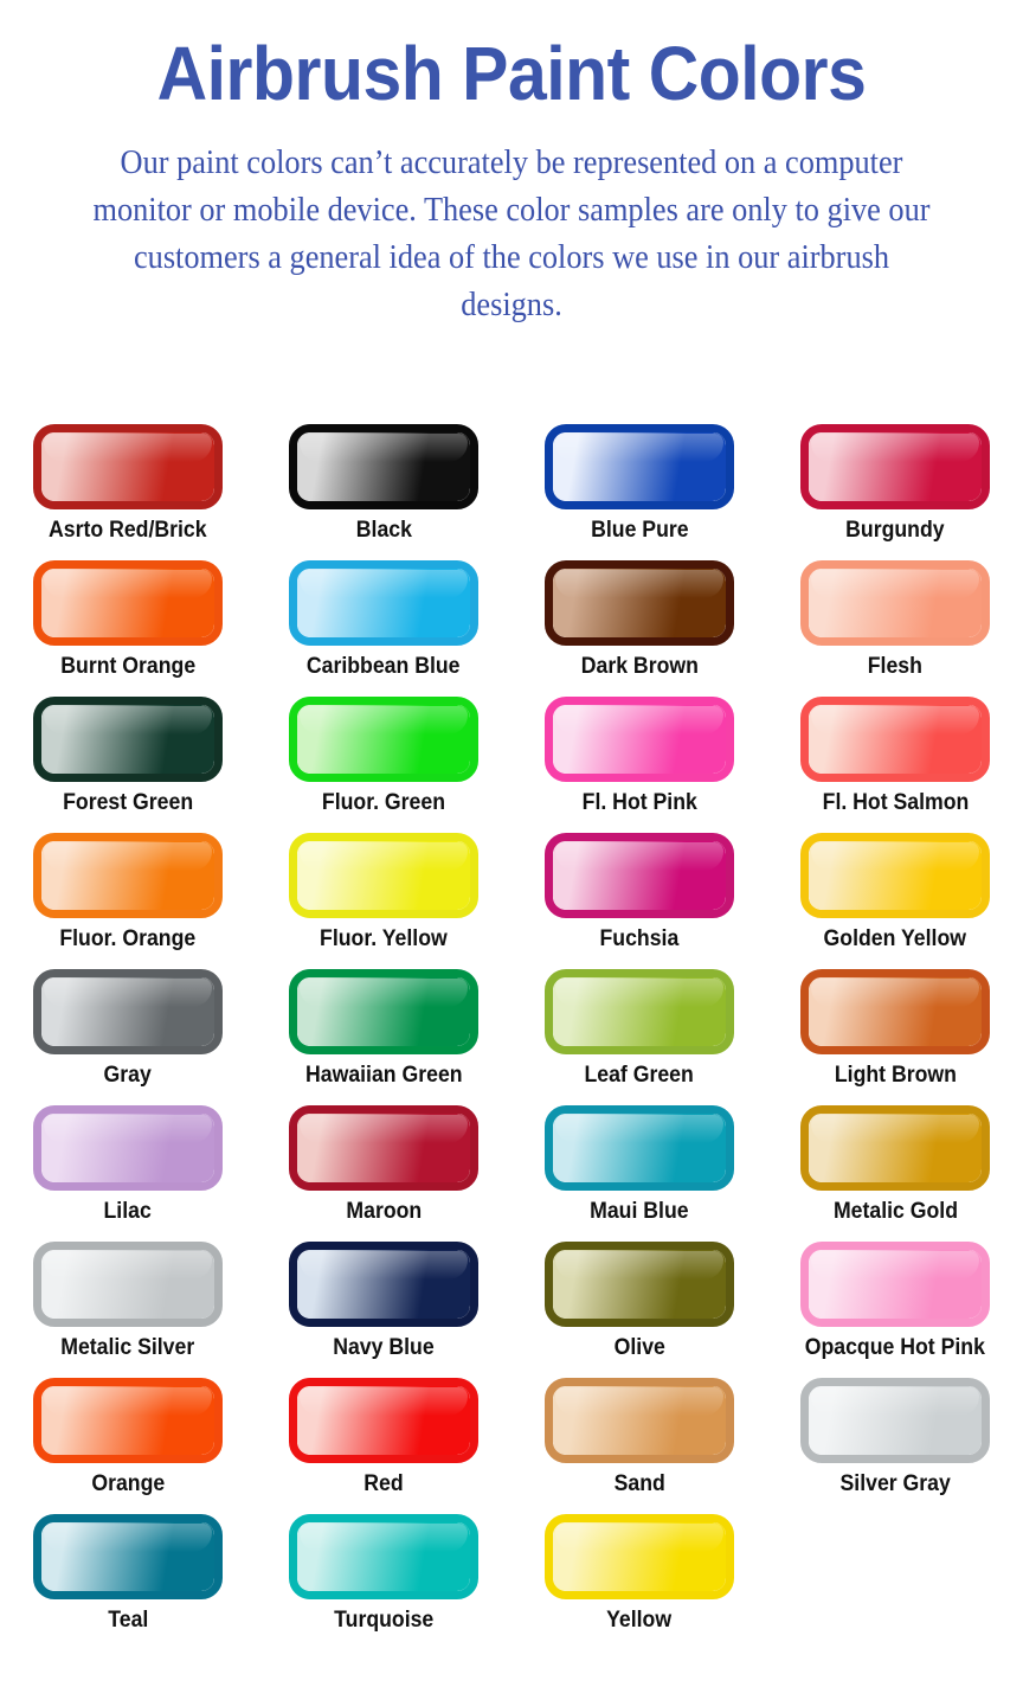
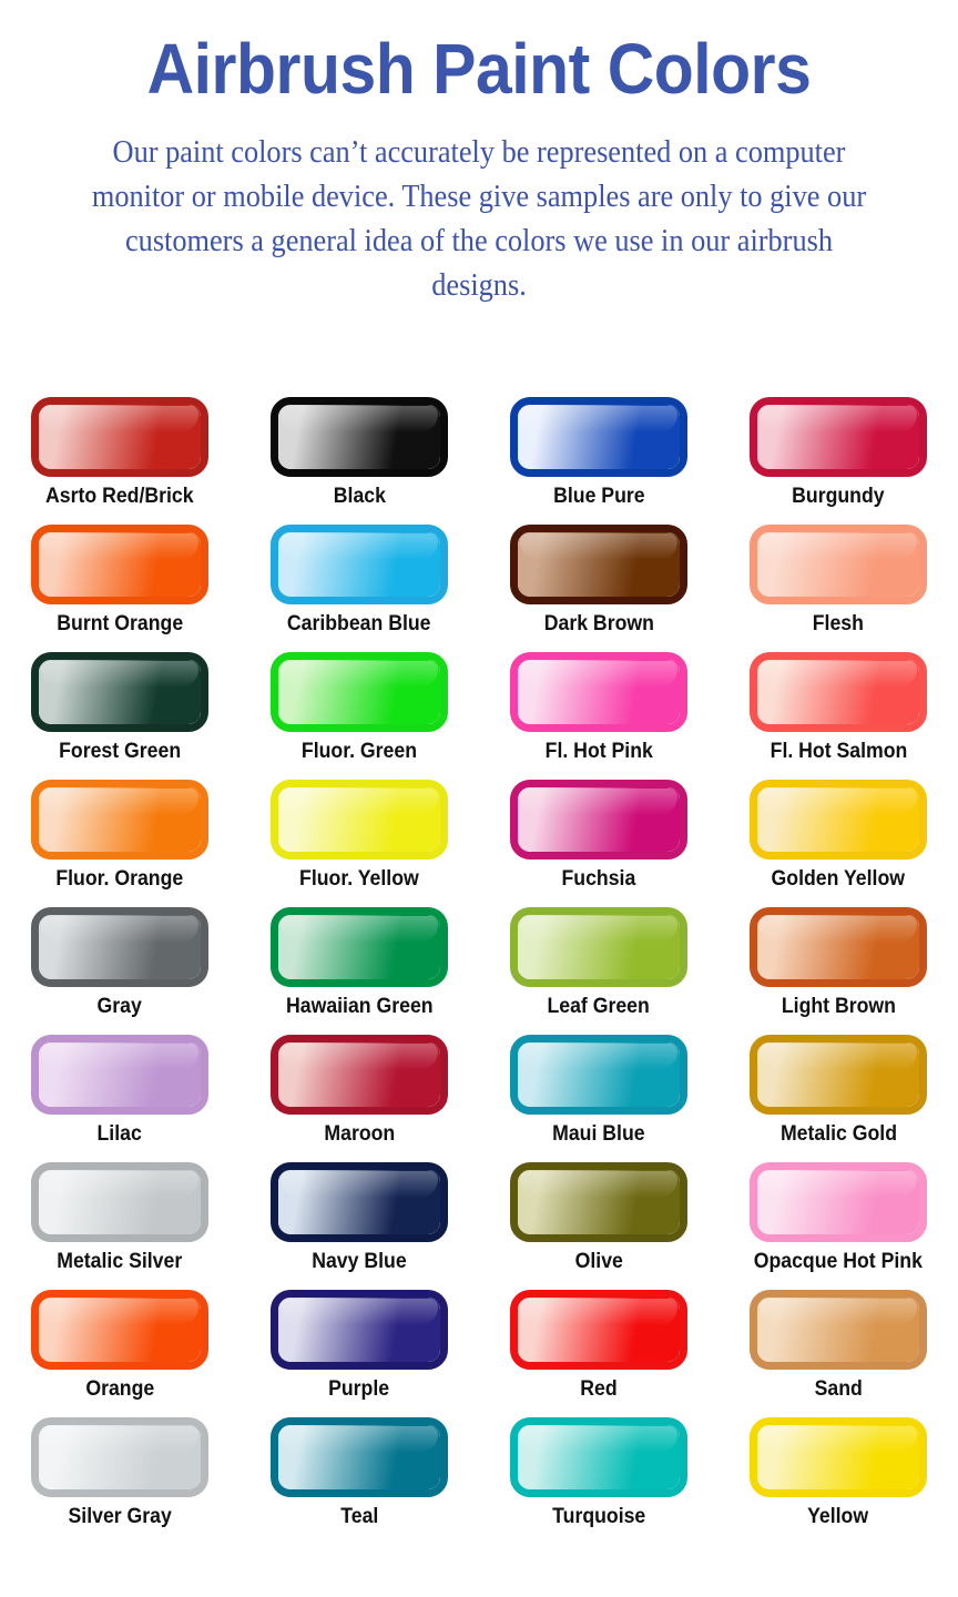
  Airbrush Paint Colors
- Our paint colors can’t accurately be represented on a computer monitor or mobile device. These color samples are only to give our customers a general idea of the colors we use in our airbrush designs.
+ Our paint colors can’t accurately be represented on a computer monitor or mobile device. These give samples are only to give our customers a general idea of the colors we use in our airbrush designs.
  Asrto Red/Brick
  Black
  Blue Pure
  Burgundy
  Burnt Orange
  Caribbean Blue
  Dark Brown
  Flesh
  Forest Green
  Fluor. Green
  Fl. Hot Pink
  Fl. Hot Salmon
  Fluor. Orange
  Fluor. Yellow
  Fuchsia
  Golden Yellow
  Gray
  Hawaiian Green
  Leaf Green
  Light Brown
  Lilac
  Maroon
  Maui Blue
  Metalic Gold
  Metalic Silver
  Navy Blue
  Olive
  Opacque Hot Pink
  Orange
+ Purple
  Red
  Sand
  Silver Gray
  Teal
  Turquoise
  Yellow
